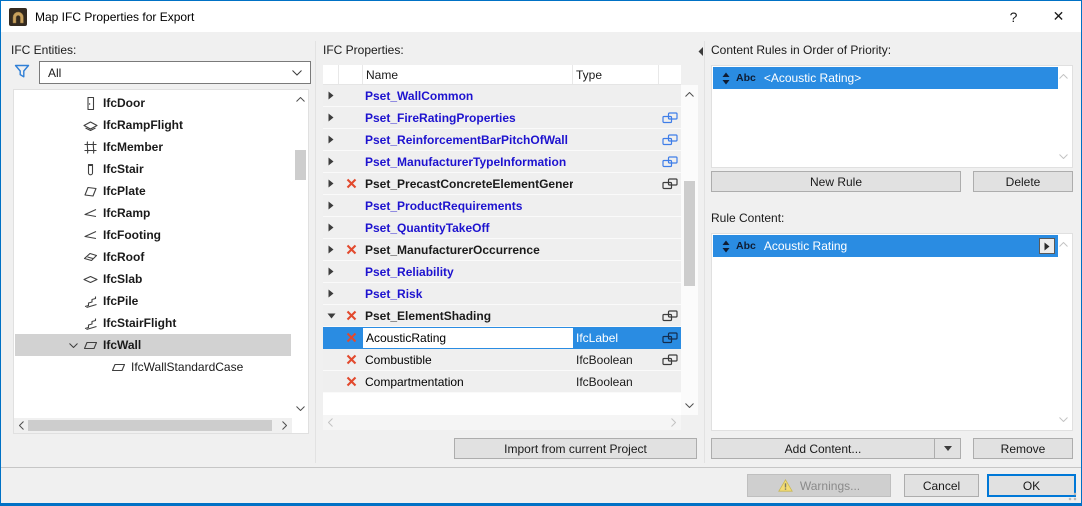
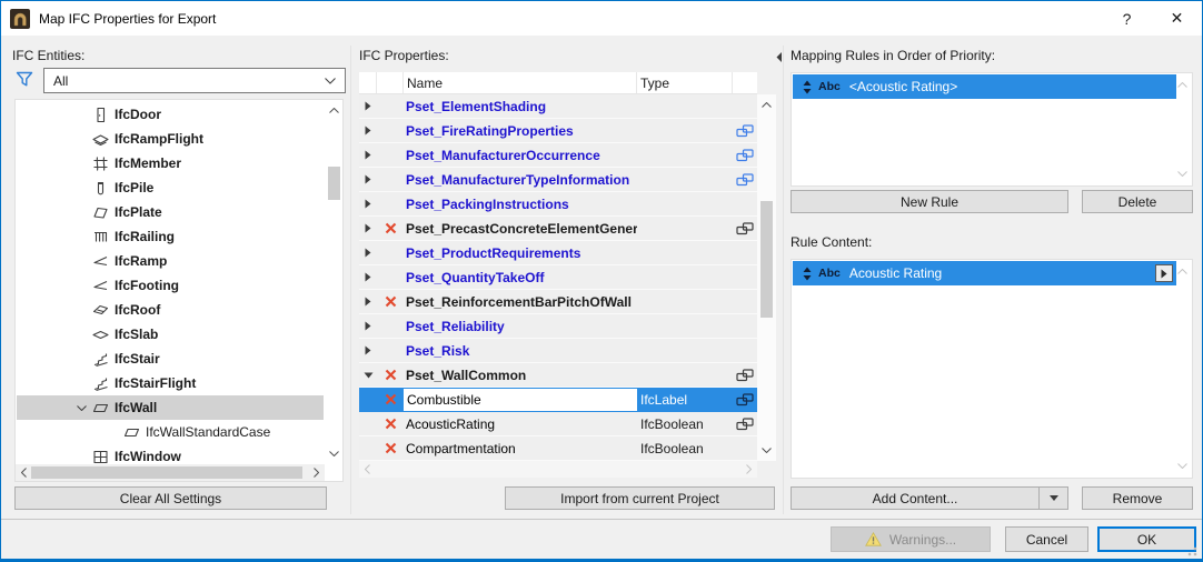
  Map IFC Properties for Export
  ?
  ✕
  IFC Entities:
  All
  IfcDoor
  IfcRampFlight
  IfcMember
- IfcStair
+ IfcPile
  IfcPlate
+ IfcRailing
  IfcRamp
  IfcFooting
  IfcRoof
  IfcSlab
- IfcPile
+ IfcStair
  IfcStairFlight
  IfcWall
  IfcWallStandardCase
+ IfcWindow
+ Clear All Settings
  IFC Properties:
  Name
  Type
- Pset_WallCommon
+ Pset_ElementShading
  Pset_FireRatingProperties
- Pset_ReinforcementBarPitchOfWall
+ Pset_ManufacturerOccurrence
  Pset_ManufacturerTypeInformation
+ Pset_PackingInstructions
  Pset_PrecastConcreteElementGener
  Pset_ProductRequirements
  Pset_QuantityTakeOff
- Pset_ManufacturerOccurrence
+ Pset_ReinforcementBarPitchOfWall
  Pset_Reliability
  Pset_Risk
- Pset_ElementShading
+ Pset_WallCommon
- AcousticRating
+ Combustible
  IfcLabel
- Combustible
+ AcousticRating
  IfcBoolean
  Compartmentation
  IfcBoolean
  Import from current Project
- Content Rules in Order of Priority:
+ Mapping Rules in Order of Priority:
  Abc
  <Acoustic Rating>
  New Rule
  Delete
  Rule Content:
  Abc
  Acoustic Rating
  Add Content...
  Remove
  Warnings...
  Cancel
  OK
